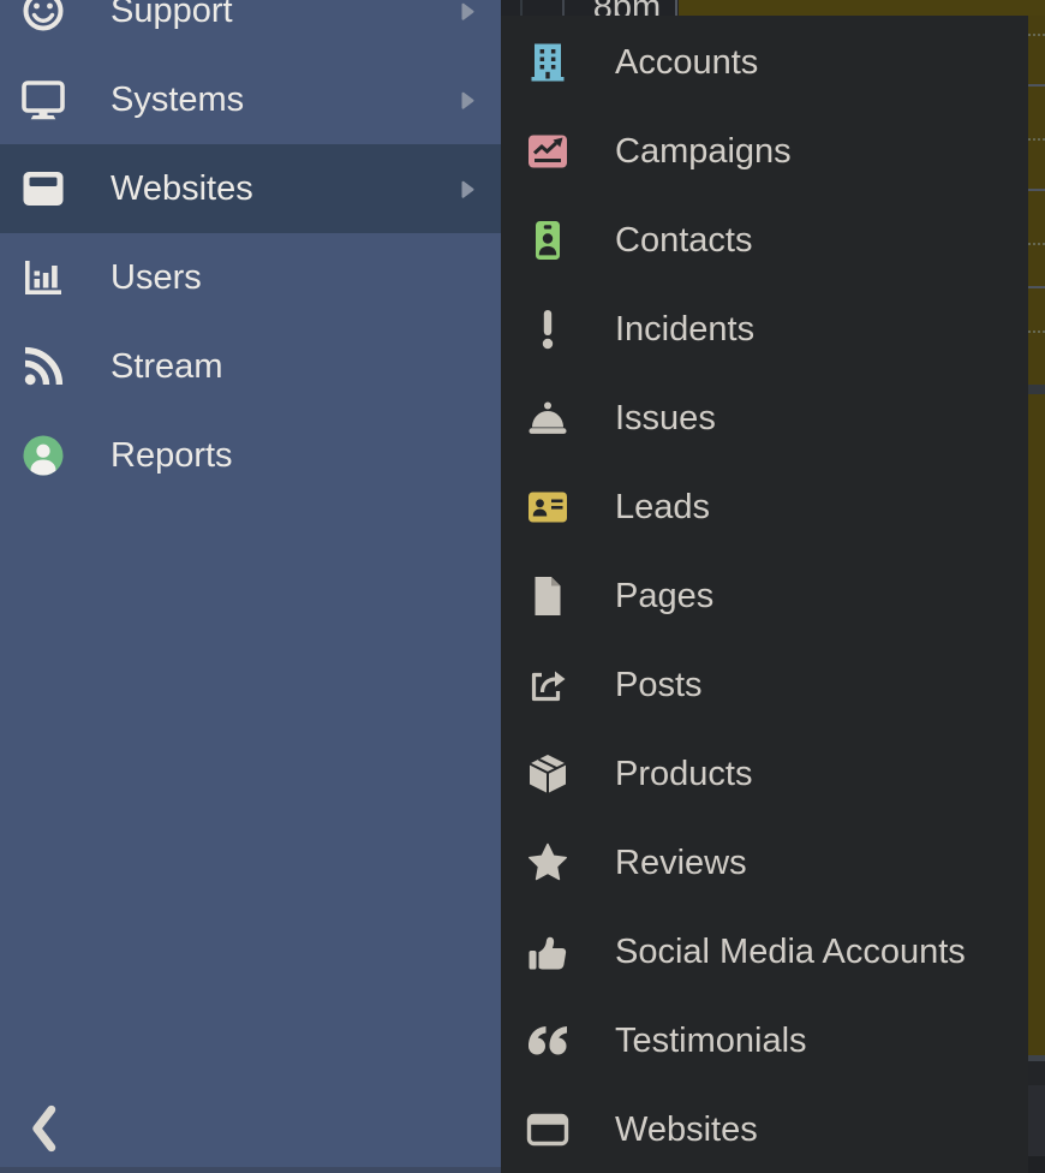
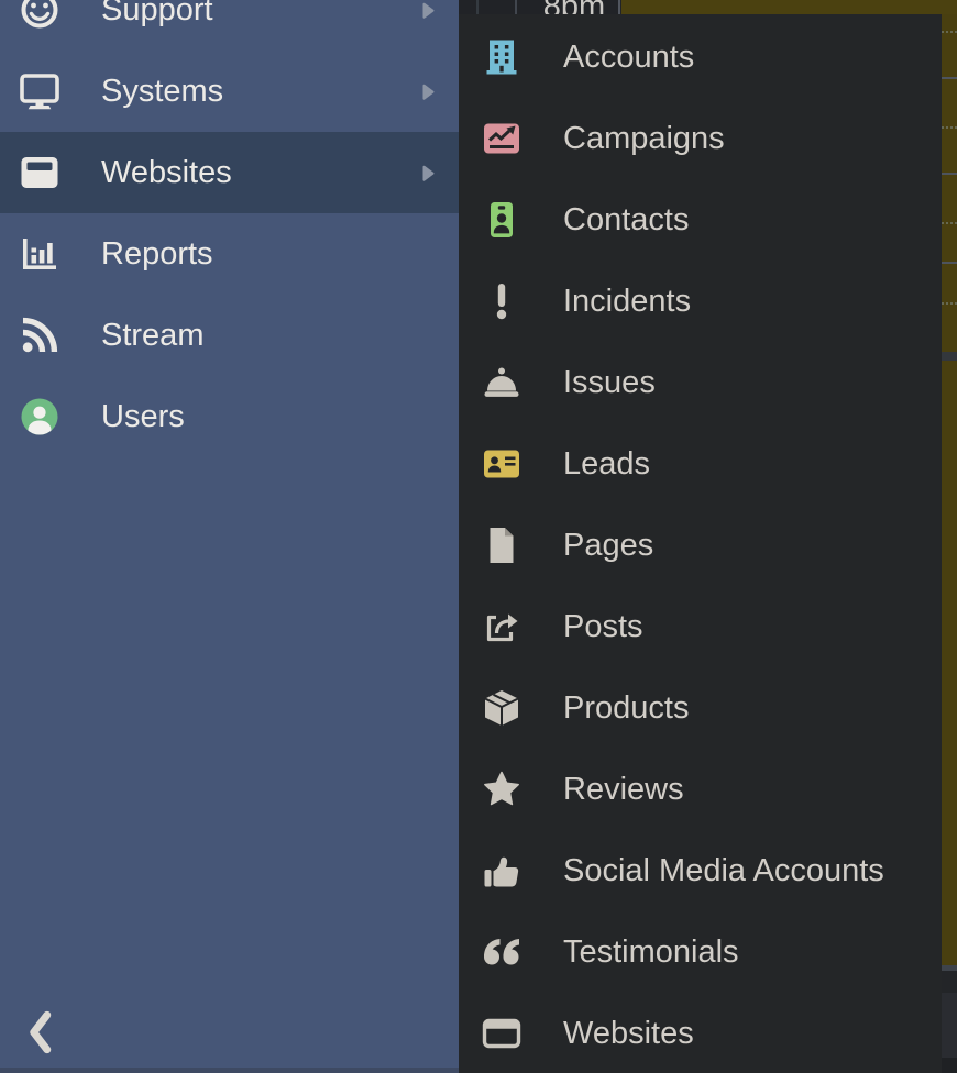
  8pm
  Support
  Systems
  Websites
- Users
+ Reports
  Stream
- Reports
+ Users
  Accounts
  Campaigns
  Contacts
  Incidents
  Issues
  Leads
  Pages
  Posts
  Products
  Reviews
  Social Media Accounts
  Testimonials
  Websites
